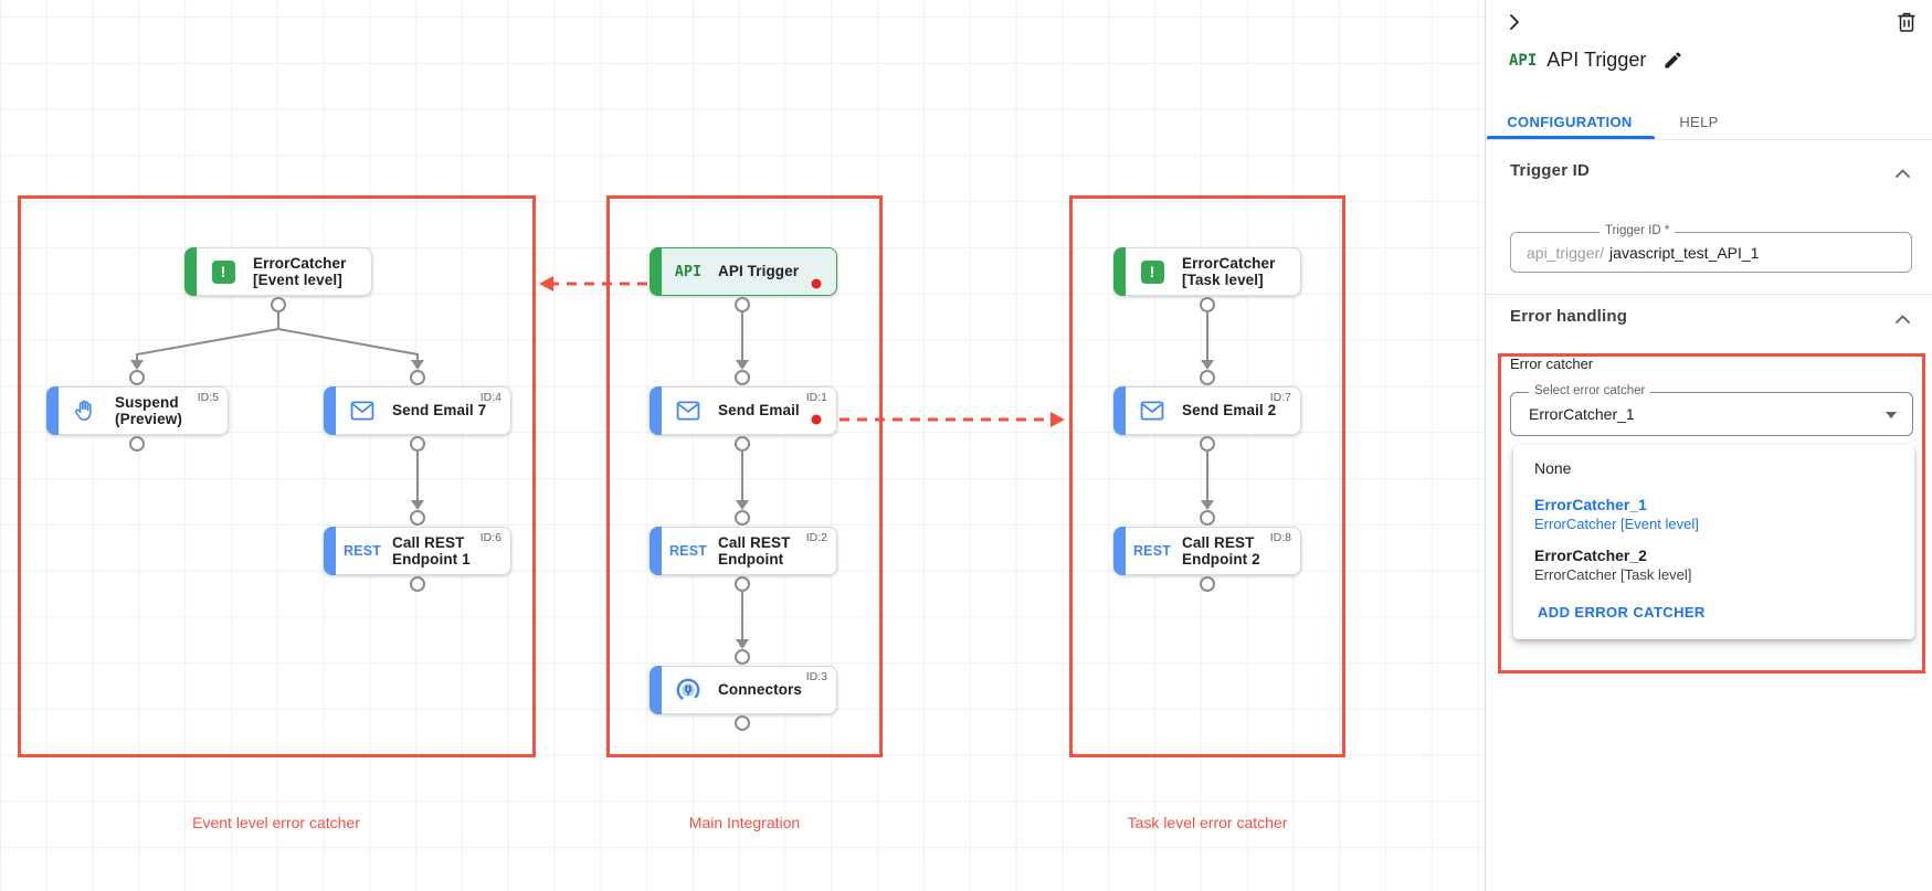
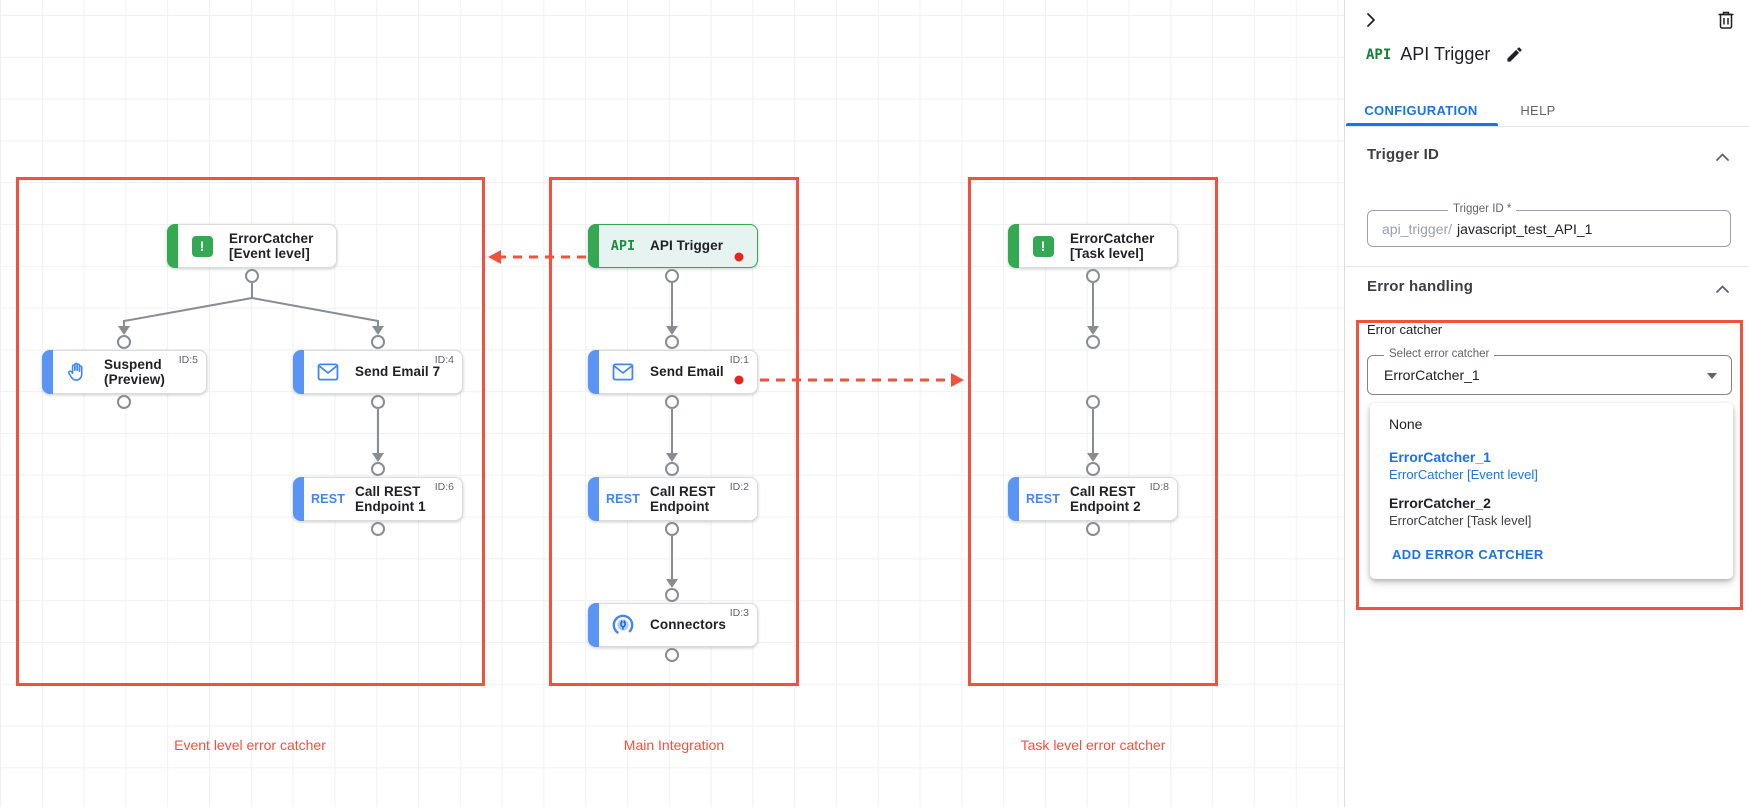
  Event level error catcher
  Main Integration
  Task level error catcher
  !
  ErrorCatcher
  [Event level]
  Suspend
  (Preview)
  ID:5
  Send Email 7
  ID:4
  REST
  Call REST
  Endpoint 1
  ID:6
  API
  API Trigger
  Send Email
  ID:1
  REST
  Call REST
  Endpoint
  ID:2
  Connectors
  ID:3
  !
  ErrorCatcher
  [Task level]
- Send Email 2
- ID:7
  REST
  Call REST
  Endpoint 2
  ID:8
  API
  API Trigger
  CONFIGURATION
  HELP
  Trigger ID
  Trigger ID *
  api_trigger/
  javascript_test_API_1
  Error handling
  Error catcher
  Select error catcher
  ErrorCatcher_1
  None
  ErrorCatcher_1
  ErrorCatcher [Event level]
  ErrorCatcher_2
  ErrorCatcher [Task level]
  ADD ERROR CATCHER
